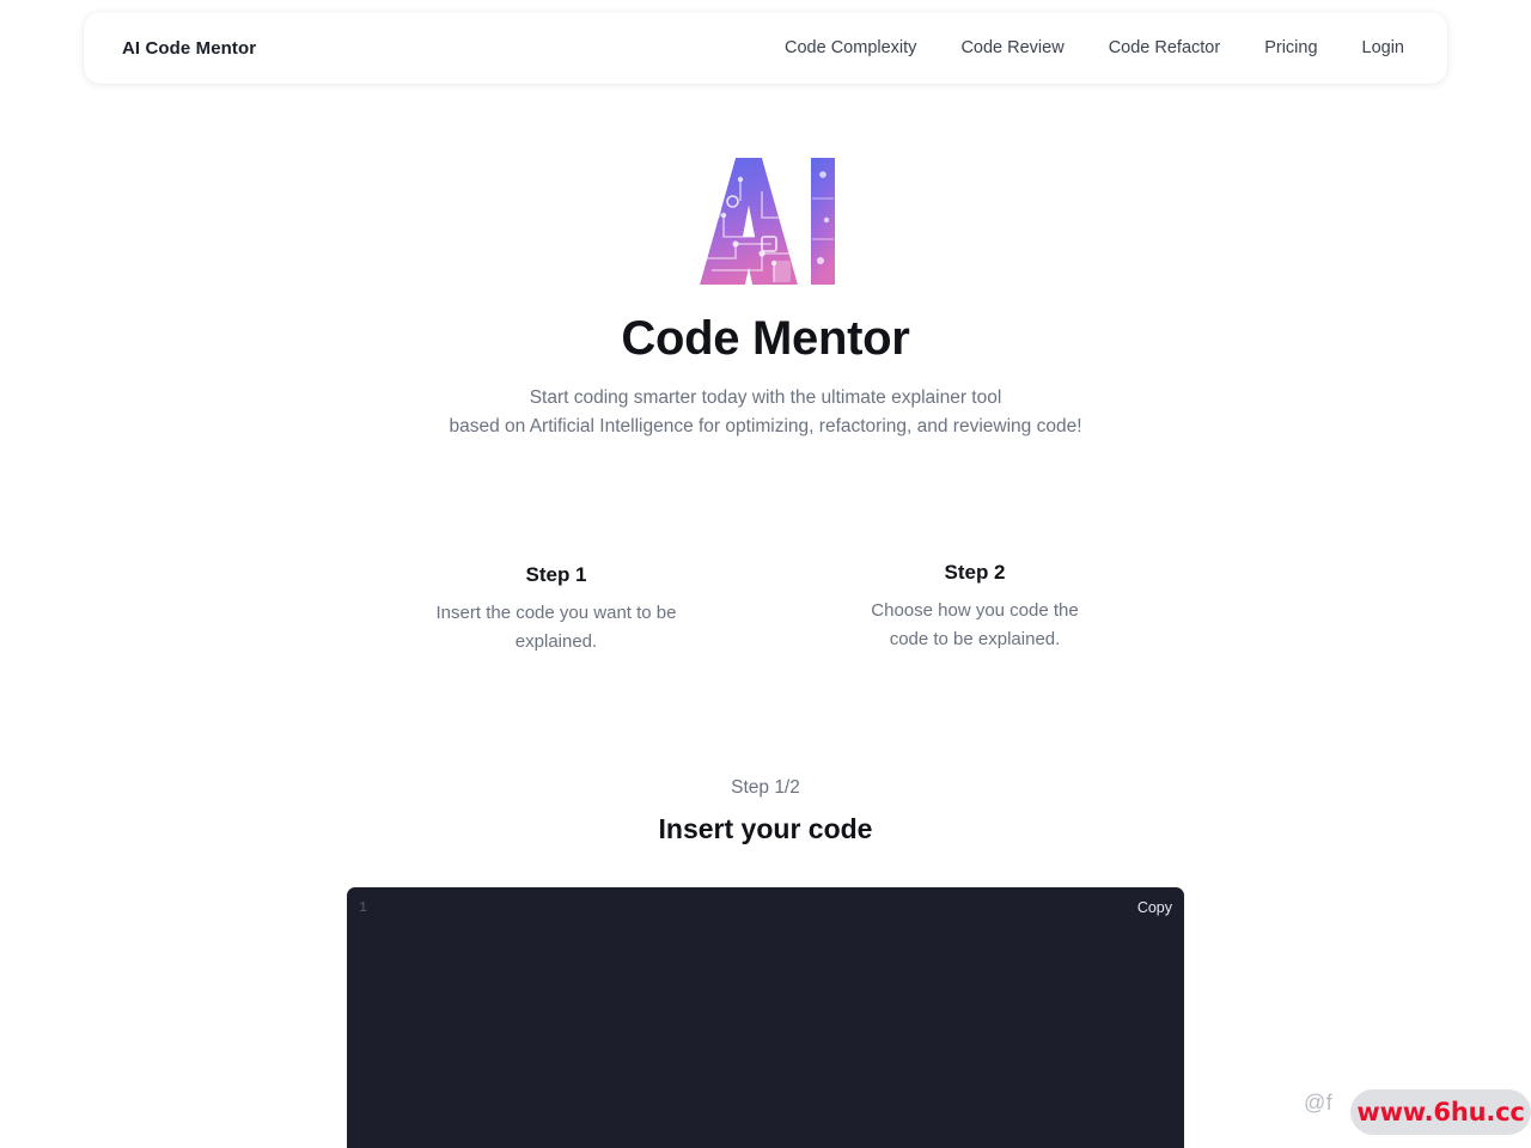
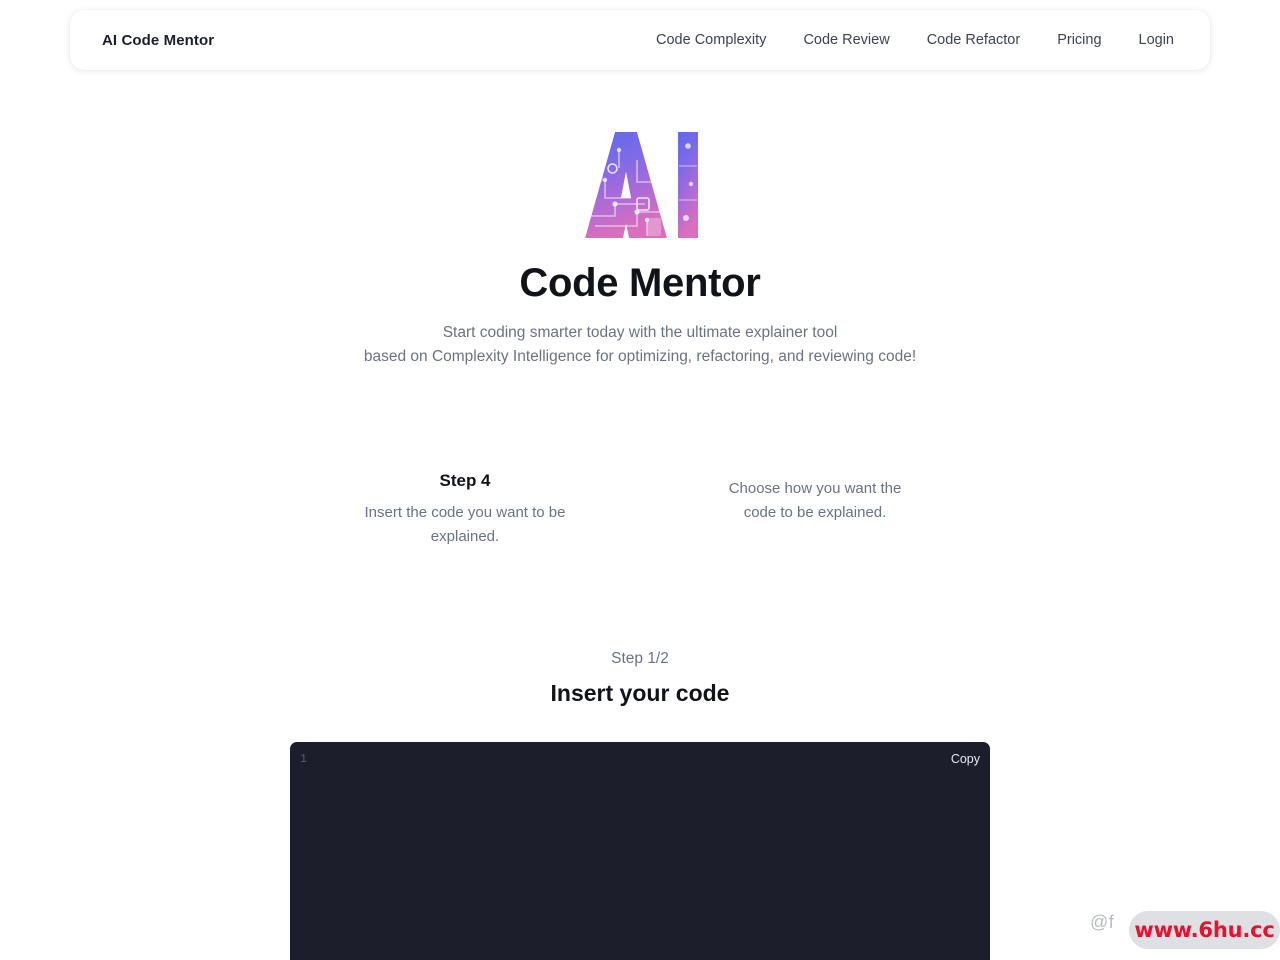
  AI Code Mentor
  Code Complexity
  Code Review
  Code Refactor
  Pricing
  Login
  Code Mentor
  Start coding smarter today with the ultimate explainer tool
- based on Artificial Intelligence for optimizing, refactoring, and reviewing code!
+ based on Complexity Intelligence for optimizing, refactoring, and reviewing code!
- Step 1
+ Step 4
  Insert the code you want to be
  explained.
- Step 2
- Choose how you code the
+ Choose how you want the
  code to be explained.
  Step 1/2
  Insert your code
  1
  Copy
  @f
  www.6hu.cc
